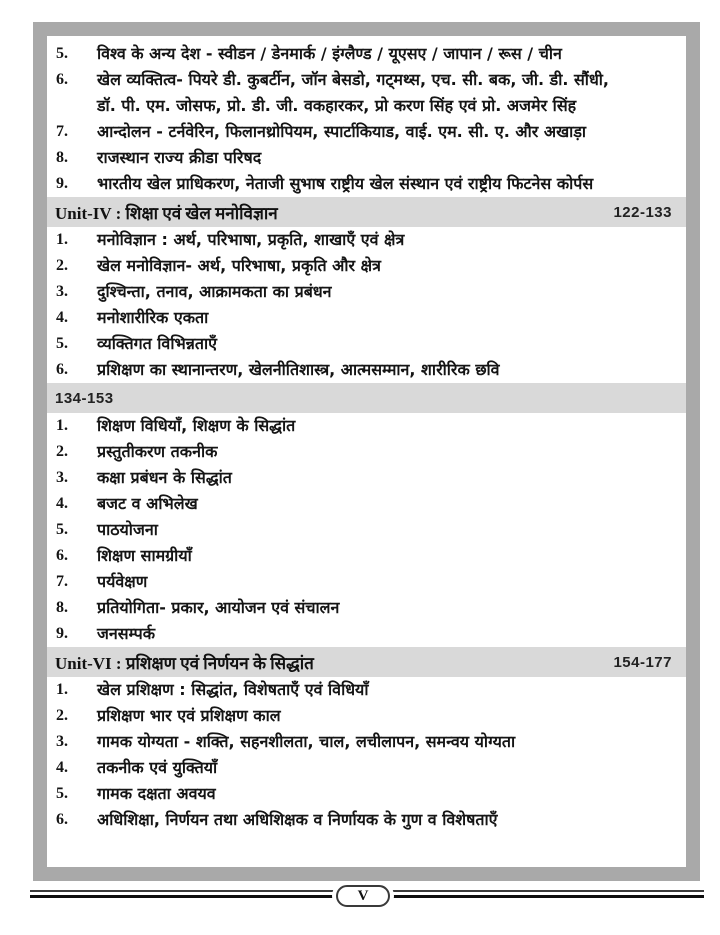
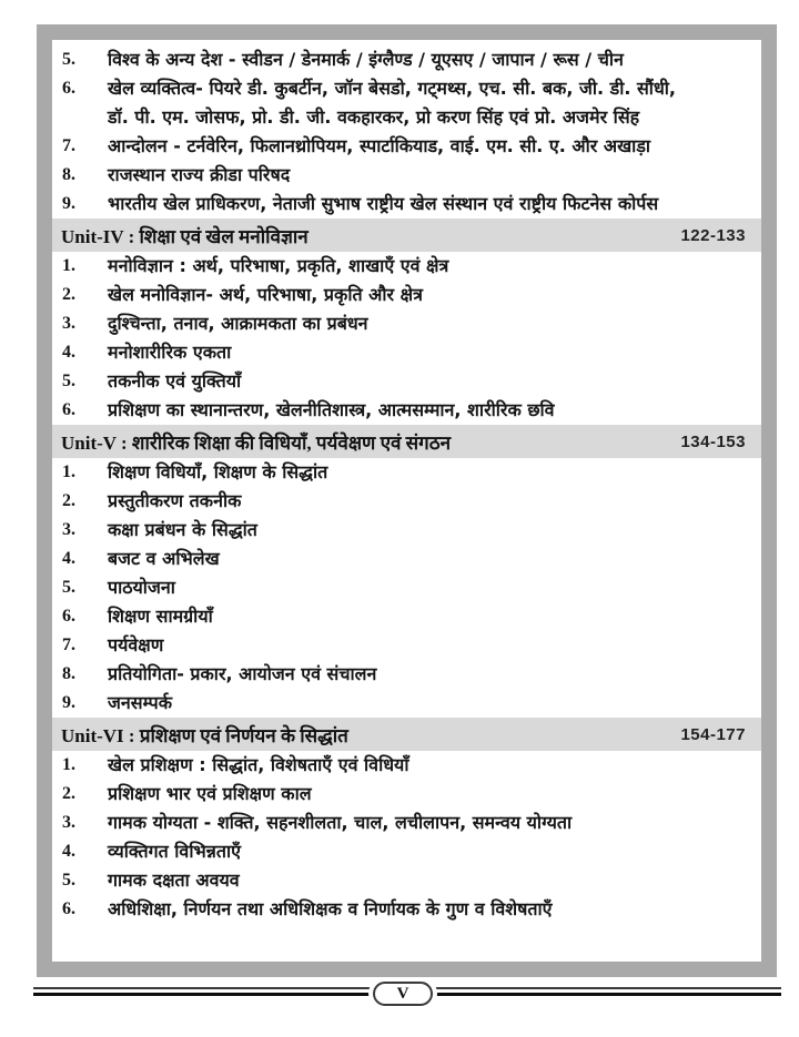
  5.
  विश्व के अन्य देश - स्वीडन / डेनमार्क / इंग्लैण्ड / यूएसए / जापान / रूस / चीन
  6.
  खेल व्यक्तित्व- पियरे डी. कुबर्टीन, जॉन बेसडो, गट्मथ्स, एच. सी. बक, जी. डी. सौंधी,
  डॉ. पी. एम. जोसफ, प्रो. डी. जी. वकहारकर, प्रो करण सिंह एवं प्रो. अजमेर सिंह
  7.
  आन्दोलन - टर्नवेरिन, फिलानथ्रोपियम, स्पार्टाकियाड, वाई. एम. सी. ए. और अखाड़ा
  8.
  राजस्थान राज्य क्रीडा परिषद
  9.
  भारतीय खेल प्राधिकरण, नेताजी सुभाष राष्ट्रीय खेल संस्थान एवं राष्ट्रीय फिटनेस कोर्पस
  Unit-IV : शिक्षा एवं खेल मनोविज्ञान
  122-133
  1.
  मनोविज्ञान : अर्थ, परिभाषा, प्रकृति, शाखाएँ एवं क्षेत्र
  2.
  खेल मनोविज्ञान- अर्थ, परिभाषा, प्रकृति और क्षेत्र
  3.
  दुश्चिन्ता, तनाव, आक्रामकता का प्रबंधन
  4.
  मनोशारीरिक एकता
  5.
- व्यक्तिगत विभिन्नताएँ
+ तकनीक एवं युक्तियाँ
  6.
  प्रशिक्षण का स्थानान्तरण, खेलनीतिशास्त्र, आत्मसम्मान, शारीरिक छवि
+ Unit-V : शारीरिक शिक्षा की विधियाँ, पर्यवेक्षण एवं संगठन
  134-153
  1.
  शिक्षण विधियाँ, शिक्षण के सिद्धांत
  2.
  प्रस्तुतीकरण तकनीक
  3.
  कक्षा प्रबंधन के सिद्धांत
  4.
  बजट व अभिलेख
  5.
  पाठयोजना
  6.
  शिक्षण सामग्रीयाँ
  7.
  पर्यवेक्षण
  8.
  प्रतियोगिता- प्रकार, आयोजन एवं संचालन
  9.
  जनसम्पर्क
  Unit-VI : प्रशिक्षण एवं निर्णयन के सिद्धांत
  154-177
  1.
  खेल प्रशिक्षण : सिद्धांत, विशेषताएँ एवं विधियाँ
  2.
  प्रशिक्षण भार एवं प्रशिक्षण काल
  3.
  गामक योग्यता - शक्ति, सहनशीलता, चाल, लचीलापन, समन्वय योग्यता
  4.
- तकनीक एवं युक्तियाँ
+ व्यक्तिगत विभिन्नताएँ
  5.
  गामक दक्षता अवयव
  6.
  अधिशिक्षा, निर्णयन तथा अधिशिक्षक व निर्णायक के गुण व विशेषताएँ
  V
